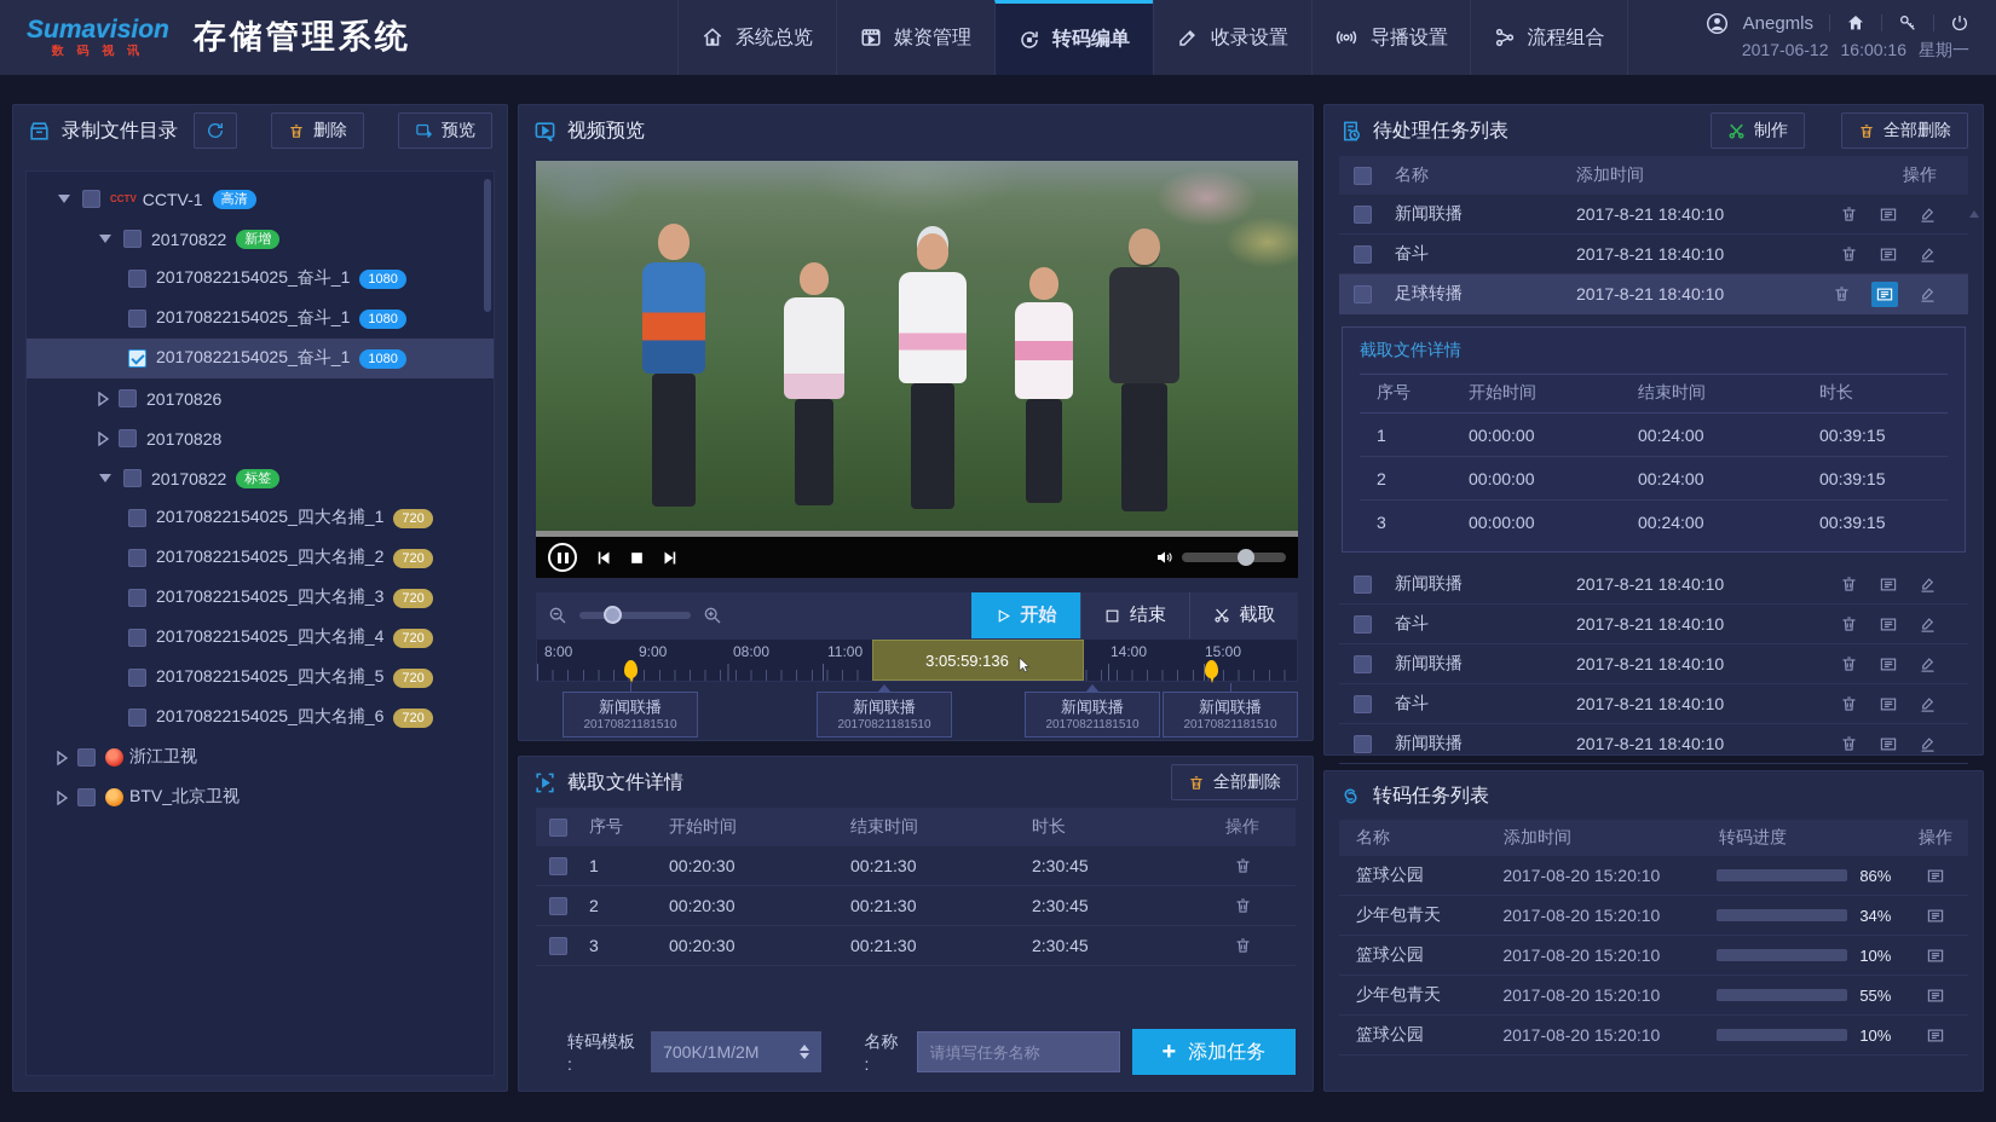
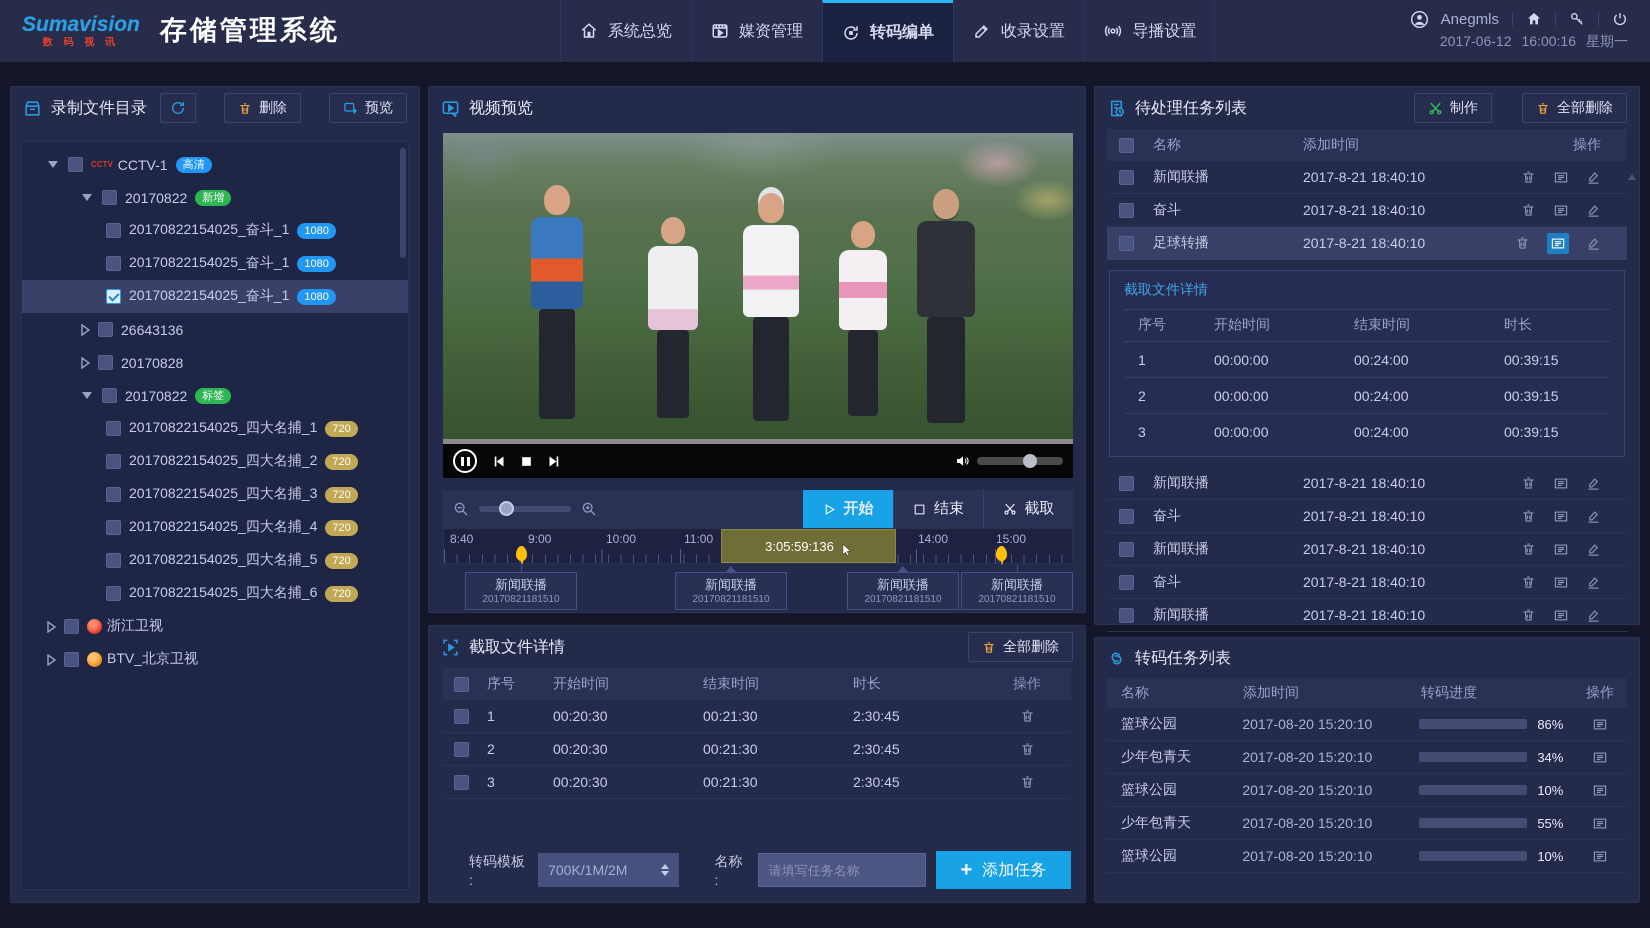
  Sumavision
  数 码 视 讯
  存储管理系统
  系统总览
  媒资管理
  转码编单
  收录设置
  导播设置
- 流程组合
  Anegmls
  2017-06-12
  16:00:16
  星期一
  录制文件目录
  删除
  预览
  CCTV
  CCTV-1
  高清
  20170822
  新增
  20170822154025_奋斗_1
  1080
  20170822154025_奋斗_1
  1080
  20170822154025_奋斗_1
  1080
- 20170826
+ 26643136
  20170828
  20170822
  标签
  20170822154025_四大名捕_1
  720
  20170822154025_四大名捕_2
  720
  20170822154025_四大名捕_3
  720
  20170822154025_四大名捕_4
  720
  20170822154025_四大名捕_5
  720
  20170822154025_四大名捕_6
  720
  浙江卫视
  BTV_北京卫视
  视频预览
  开始
  结束
  截取
- 8:00
+ 8:40
  9:00
- 08:00
+ 10:00
  11:00
  14:00
  15:00
  3:05:59:136
  新闻联播
  20170821181510
  新闻联播
  20170821181510
  新闻联播
  20170821181510
  新闻联播
  20170821181510
  截取文件详情
  全部删除
  序号
  开始时间
  结束时间
  时长
  操作
  1
  00:20:30
  00:21:30
  2:30:45
  2
  00:20:30
  00:21:30
  2:30:45
  3
  00:20:30
  00:21:30
  2:30:45
  转码模板 :
  700K/1M/2M
  名称 :
  请填写任务名称
  +
  添加任务
  待处理任务列表
  制作
  全部删除
  名称
  添加时间
  操作
  新闻联播
  2017-8-21 18:40:10
  奋斗
  2017-8-21 18:40:10
  足球转播
  2017-8-21 18:40:10
  截取文件详情
  序号
  开始时间
  结束时间
  时长
  1
  00:00:00
  00:24:00
  00:39:15
  2
  00:00:00
  00:24:00
  00:39:15
  3
  00:00:00
  00:24:00
  00:39:15
  新闻联播
  2017-8-21 18:40:10
  奋斗
  2017-8-21 18:40:10
  新闻联播
  2017-8-21 18:40:10
  奋斗
  2017-8-21 18:40:10
  新闻联播
  2017-8-21 18:40:10
  转码任务列表
  名称
  添加时间
  转码进度
  操作
  篮球公园
  2017-08-20 15:20:10
  86%
  少年包青天
  2017-08-20 15:20:10
  34%
  篮球公园
  2017-08-20 15:20:10
  10%
  少年包青天
  2017-08-20 15:20:10
  55%
  篮球公园
  2017-08-20 15:20:10
  10%
